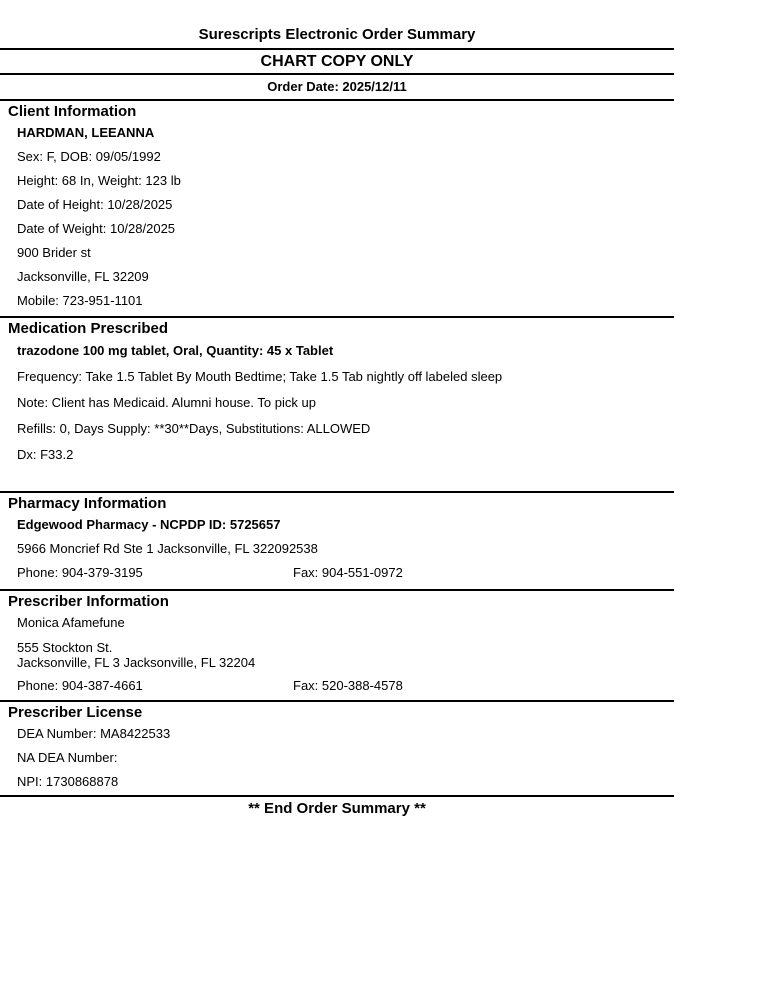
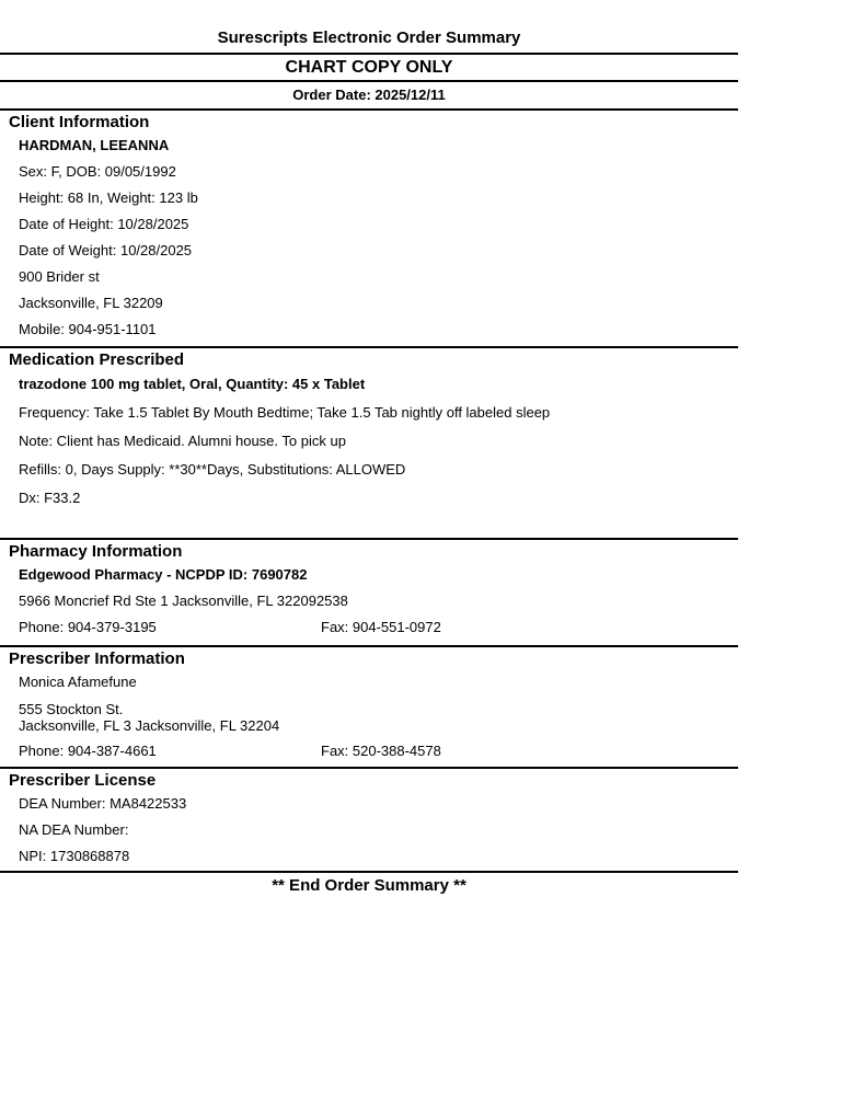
  Surescripts Electronic Order Summary
  CHART COPY ONLY
  Order Date: 2025/12/11
  Client Information
  HARDMAN, LEEANNA
  Sex: F, DOB: 09/05/1992
  Height: 68 In, Weight: 123 lb
  Date of Height: 10/28/2025
  Date of Weight: 10/28/2025
  900 Brider st
  Jacksonville, FL 32209
- Mobile: 723-951-1101
+ Mobile: 904-951-1101
  Medication Prescribed
  trazodone 100 mg tablet, Oral, Quantity: 45 x Tablet
  Frequency: Take 1.5 Tablet By Mouth Bedtime; Take 1.5 Tab nightly off labeled sleep
  Note: Client has Medicaid. Alumni house. To pick up
  Refills: 0, Days Supply: **30**Days, Substitutions: ALLOWED
  Dx: F33.2
  Pharmacy Information
- Edgewood Pharmacy - NCPDP ID: 5725657
+ Edgewood Pharmacy - NCPDP ID: 7690782
  5966 Moncrief Rd Ste 1 Jacksonville, FL 322092538
  Phone: 904-379-3195
  Fax: 904-551-0972
  Prescriber Information
  Monica Afamefune
  555 Stockton St.
  Jacksonville, FL 3 Jacksonville, FL 32204
  Phone: 904-387-4661
  Fax: 520-388-4578
  Prescriber License
  DEA Number: MA8422533
  NA DEA Number:
  NPI: 1730868878
  ** End Order Summary **
